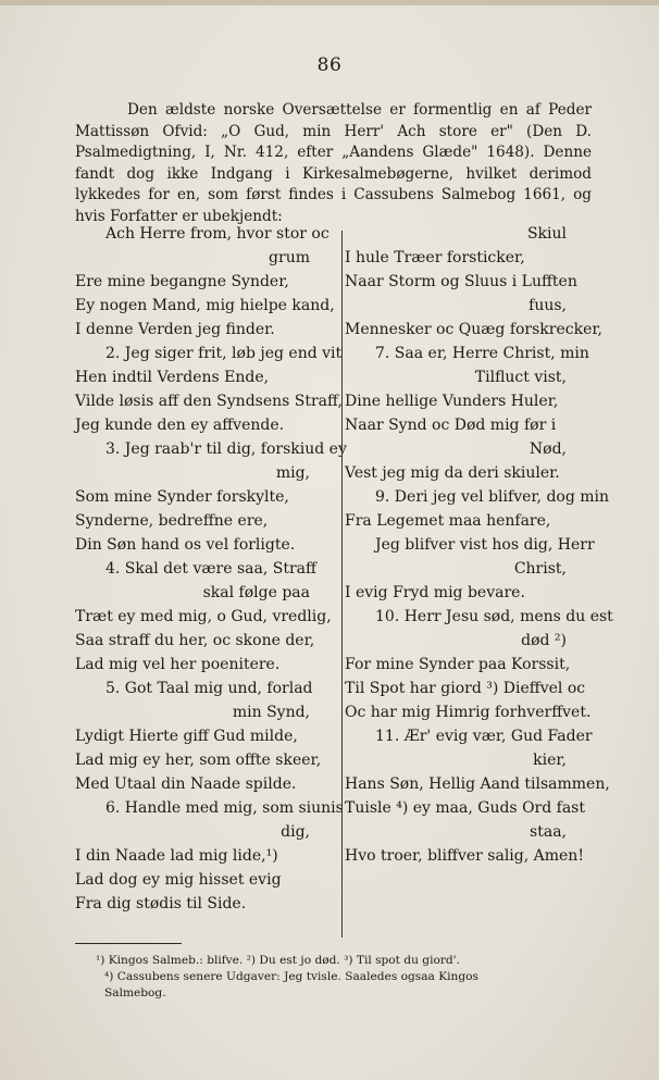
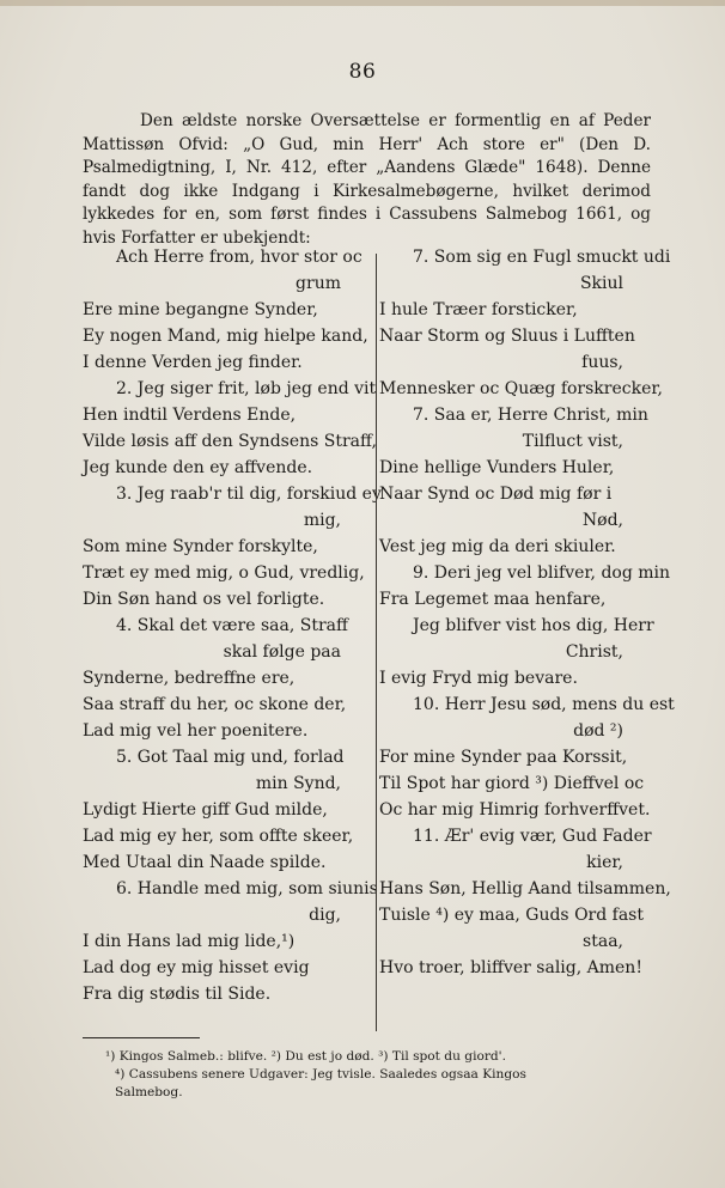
  86
  Den ældste norske Oversættelse er formentlig en af Peder Mattissøn Ofvid: „O Gud, min Herr' Ach store er" (Den D. Psalmedigtning, I, Nr. 412, efter „Aandens Glæde" 1648). Denne fandt dog ikke Indgang i Kirkesalmebøgerne, hvilket derimod lykkedes for en, som først findes i Cassubens Salmebog 1661, og hvis Forfatter er ubekjendt:
  Ach Herre from, hvor stor oc
  grum
  Ere mine begangne Synder,
  Ey nogen Mand, mig hielpe kand,
  I denne Verden jeg finder.
  2. Jeg siger frit, løb jeg end vit
  Hen indtil Verdens Ende,
  Vilde løsis aff den Syndsens Straff,
  Jeg kunde den ey affvende.
  3. Jeg raab'r til dig, forskiud e
  mig,
  Som mine Synder forskylte,
- Synderne, bedreffne ere,
+ Træt ey med mig, o Gud, vredlig,
  Din Søn hand os vel forligte.
  4. Skal det være saa, Straff
  skal følge paa
- Træt ey med mig, o Gud, vredlig,
+ Synderne, bedreffne ere,
  Saa straff du her, oc skone der,
  Lad mig vel her poenitere.
  5. Got Taal mig und, forlad
  min Synd,
  Lydigt Hierte giff Gud milde,
  Lad mig ey her, som offte skeer,
  Med Utaal din Naade spilde.
  6. Handle med mig, som siunis
  dig,
- I din Naade lad mig lide,¹)
+ I din Hans lad mig lide,¹)
  Lad dog ey mig hisset evig
  Fra dig stødis til Side.
+ 7. Som sig en Fugl smuckt udi
  Skiul
  I hule Træer forsticker,
  Naar Storm og Sluus i Lufften
  fuus,
  Mennesker oc Quæg forskrecker,
  7. Saa er, Herre Christ, min
  Tilfluct vist,
  Dine hellige Vunders Huler,
  Naar Synd oc Død mig før i
  Nød,
  Vest jeg mig da deri skiuler.
  9. Deri jeg vel blifver, dog min
  Fra Legemet maa henfare,
  Jeg blifver vist hos dig, Herr
  Christ,
  I evig Fryd mig bevare.
  10. Herr Jesu sød, mens du est
  død ²)
  For mine Synder paa Korssit,
  Til Spot har giord ³) Dieffvel oc
  Oc har mig Himrig forhverffvet.
  11. Ær' evig vær, Gud Fader
  kier,
  Hans Søn, Hellig Aand tilsammen,
  Tuisle ⁴) ey maa, Guds Ord fast
  staa,
  Hvo troer, bliffver salig, Amen!
  ¹) Kingos Salmeb.: blifve. ²) Du est jo død. ³) Til spot du giord'.
  ⁴) Cassubens senere Udgaver: Jeg tvisle. Saaledes ogsaa Kingos
  Salmebog.
